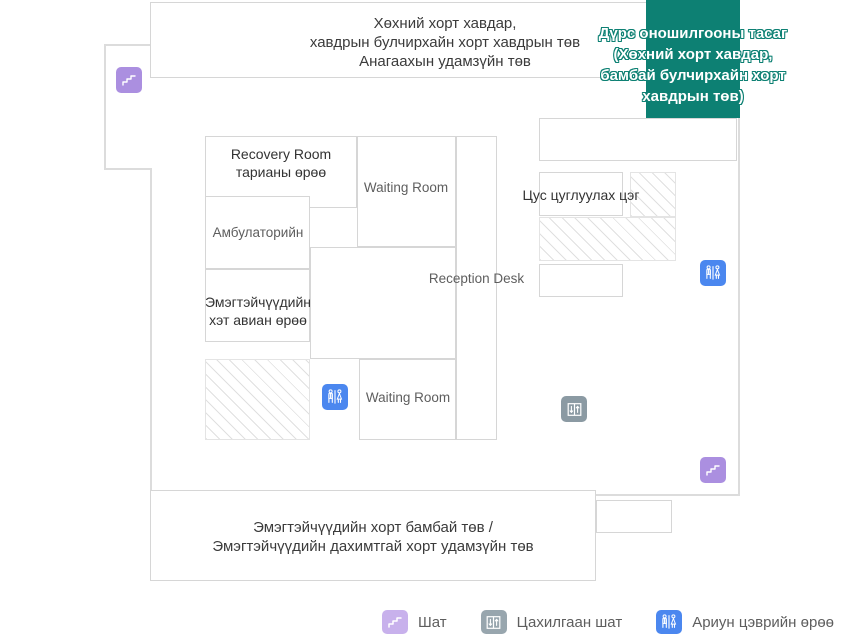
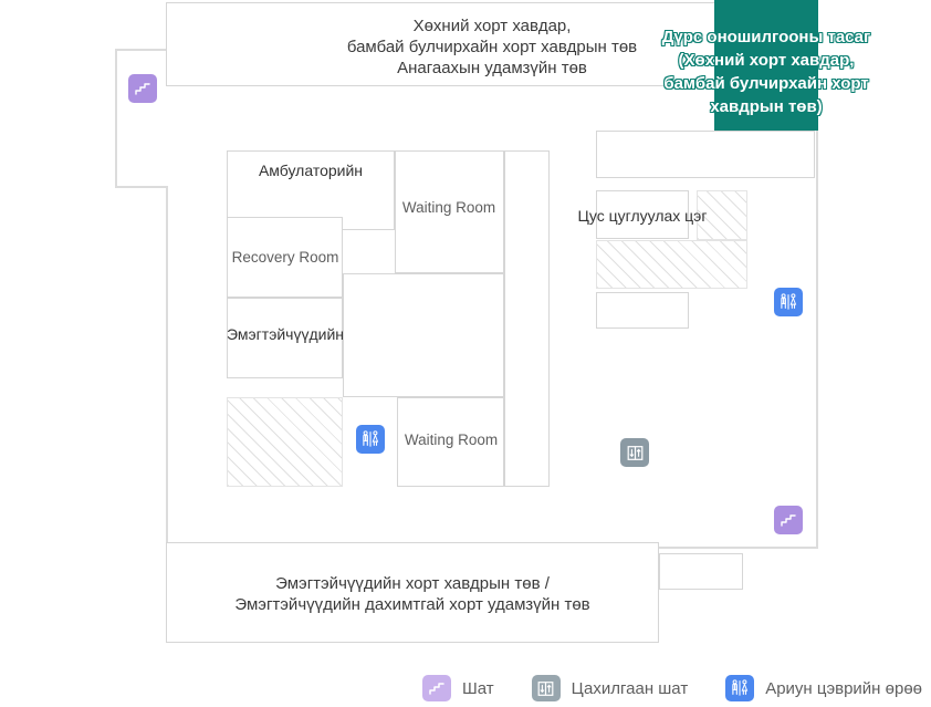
  Хөхний хорт хавдар,
- хавдрын булчирхайн хорт хавдрын төв
+ бамбай булчирхайн хорт хавдрын төв
  Анагаахын удамзүйн төв
  Дүрс оношилгооны тасаг
  (Хөхний хорт хавдар,
  бамбай булчирхайн хорт
  хавдрын төв)
  Цус цуглуулах цэг
- Recovery Room
+ Амбулаторийн
- тарианы өрөө
  Waiting Room
- Амбулаторийн
+ Recovery Room
  Эмэгтэйчүүдийн
- хэт авиан өрөө
- Reception Desk
  Waiting Room
- Эмэгтэйчүүдийн хорт бамбай төв /
+ Эмэгтэйчүүдийн хорт хавдрын төв /
  Эмэгтэйчүүдийн дахимтгай хорт удамзүйн төв
  Шат
  Цахилгаан шат
  Ариун цэврийн өрөө
